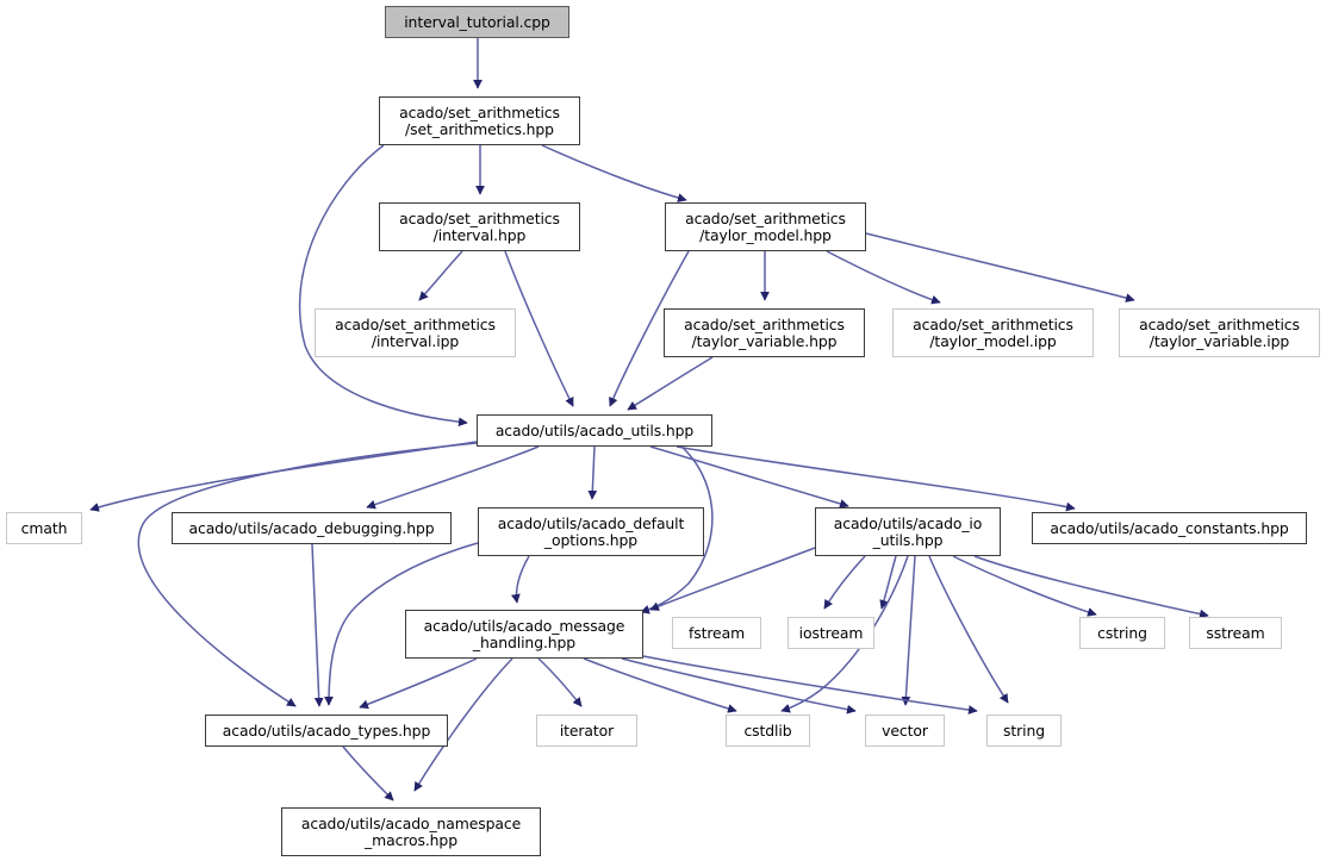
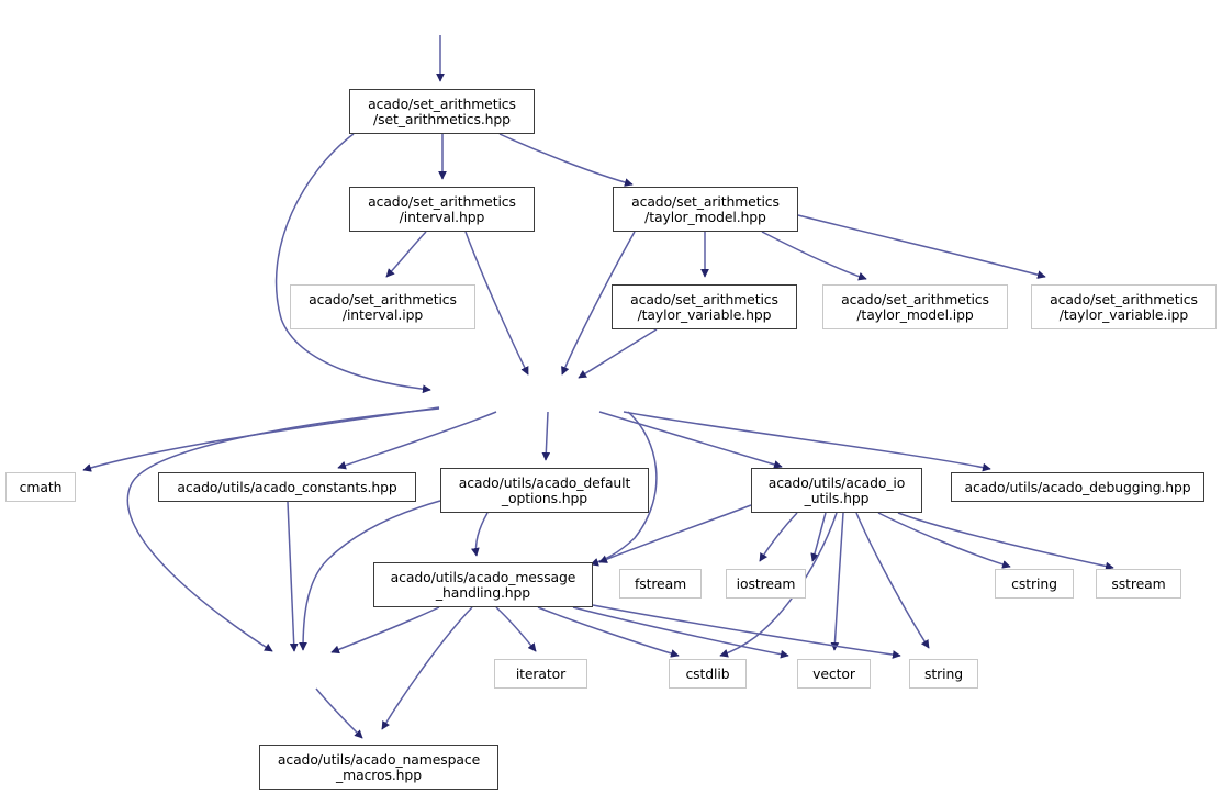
- interval_tutorial.cpp
  acado/set_arithmetics
  /set_arithmetics.hpp
  acado/set_arithmetics
  /interval.hpp
  acado/set_arithmetics
  /taylor_model.hpp
  acado/set_arithmetics
  /interval.ipp
  acado/set_arithmetics
  /taylor_variable.hpp
  acado/set_arithmetics
  /taylor_model.ipp
  acado/set_arithmetics
  /taylor_variable.ipp
- acado/utils/acado_utils.hpp
  cmath
- acado/utils/acado_debugging.hpp
+ acado/utils/acado_constants.hpp
  acado/utils/acado_default
  _options.hpp
  acado/utils/acado_io
  _utils.hpp
- acado/utils/acado_constants.hpp
+ acado/utils/acado_debugging.hpp
  acado/utils/acado_message
  _handling.hpp
  fstream
  iostream
  cstring
  sstream
- acado/utils/acado_types.hpp
  iterator
  cstdlib
  vector
  string
  acado/utils/acado_namespace
  _macros.hpp
